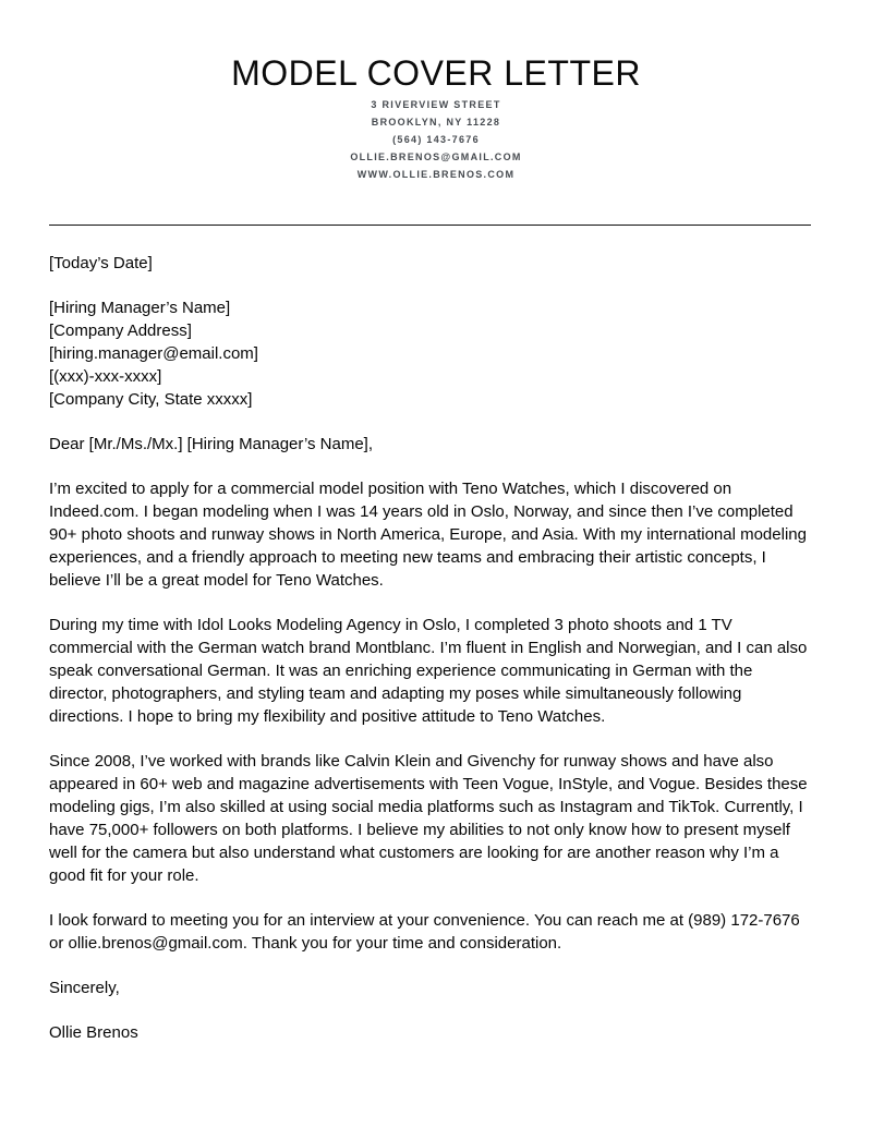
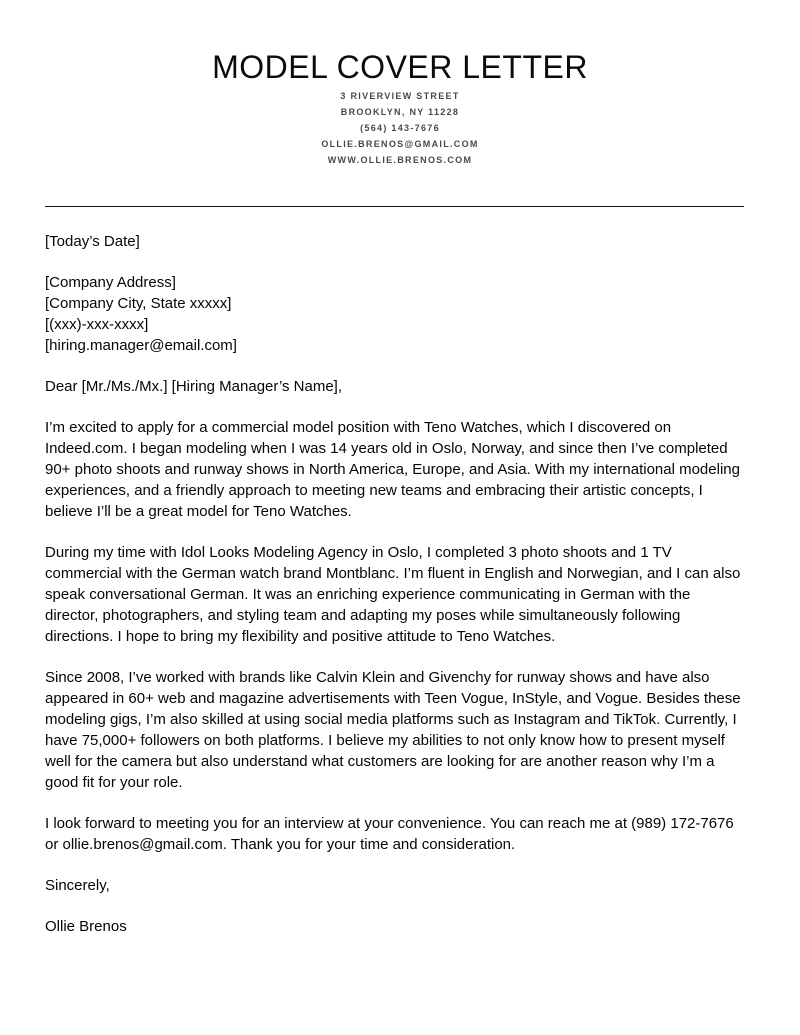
  MODEL COVER LETTER
  3 RIVERVIEW STREET
  BROOKLYN, NY 11228
  (564) 143-7676
  OLLIE.BRENOS@GMAIL.COM
  WWW.OLLIE.BRENOS.COM
  [Today’s Date]
- [Hiring Manager’s Name]
  [Company Address]
- [hiring.manager@email.com]
+ [Company City, State xxxxx]
  [(xxx)-xxx-xxxx]
- [Company City, State xxxxx]
+ [hiring.manager@email.com]
  Dear [Mr./Ms./Mx.] [Hiring Manager’s Name],
  I’m excited to apply for a commercial model position with Teno Watches, which I discovered on Indeed.com. I began modeling when I was 14 years old in Oslo, Norway, and since then I’ve completed 90+ photo shoots and runway shows in North America, Europe, and Asia. With my international modeling experiences, and a friendly approach to meeting new teams and embracing their artistic concepts, I believe I’ll be a great model for Teno Watches.
  During my time with Idol Looks Modeling Agency in Oslo, I completed 3 photo shoots and 1 TV commercial with the German watch brand Montblanc. I’m fluent in English and Norwegian, and I can also speak conversational German. It was an enriching experience communicating in German with the director, photographers, and styling team and adapting my poses while simultaneously following directions. I hope to bring my flexibility and positive attitude to Teno Watches.
  Since 2008, I’ve worked with brands like Calvin Klein and Givenchy for runway shows and have also appeared in 60+ web and magazine advertisements with Teen Vogue, InStyle, and Vogue. Besides these modeling gigs, I’m also skilled at using social media platforms such as Instagram and TikTok. Currently, I have 75,000+ followers on both platforms. I believe my abilities to not only know how to present myself well for the camera but also understand what customers are looking for are another reason why I’m a good fit for your role.
  I look forward to meeting you for an interview at your convenience. You can reach me at (989) 172-7676 or ollie.brenos@gmail.com. Thank you for your time and consideration.
  Sincerely,
  Ollie Brenos
